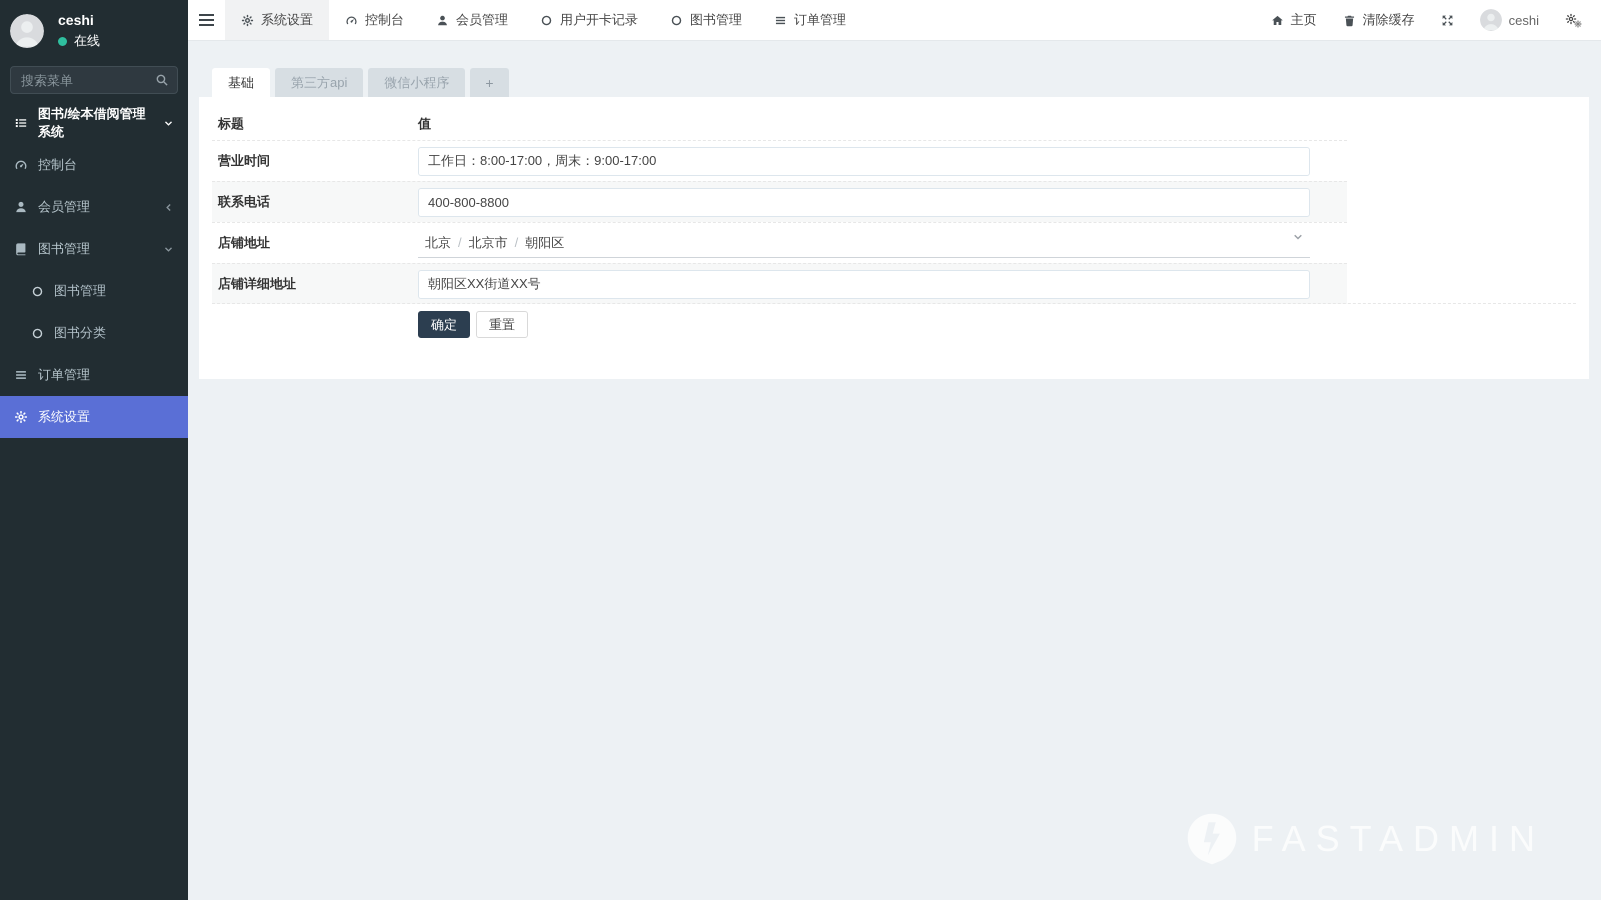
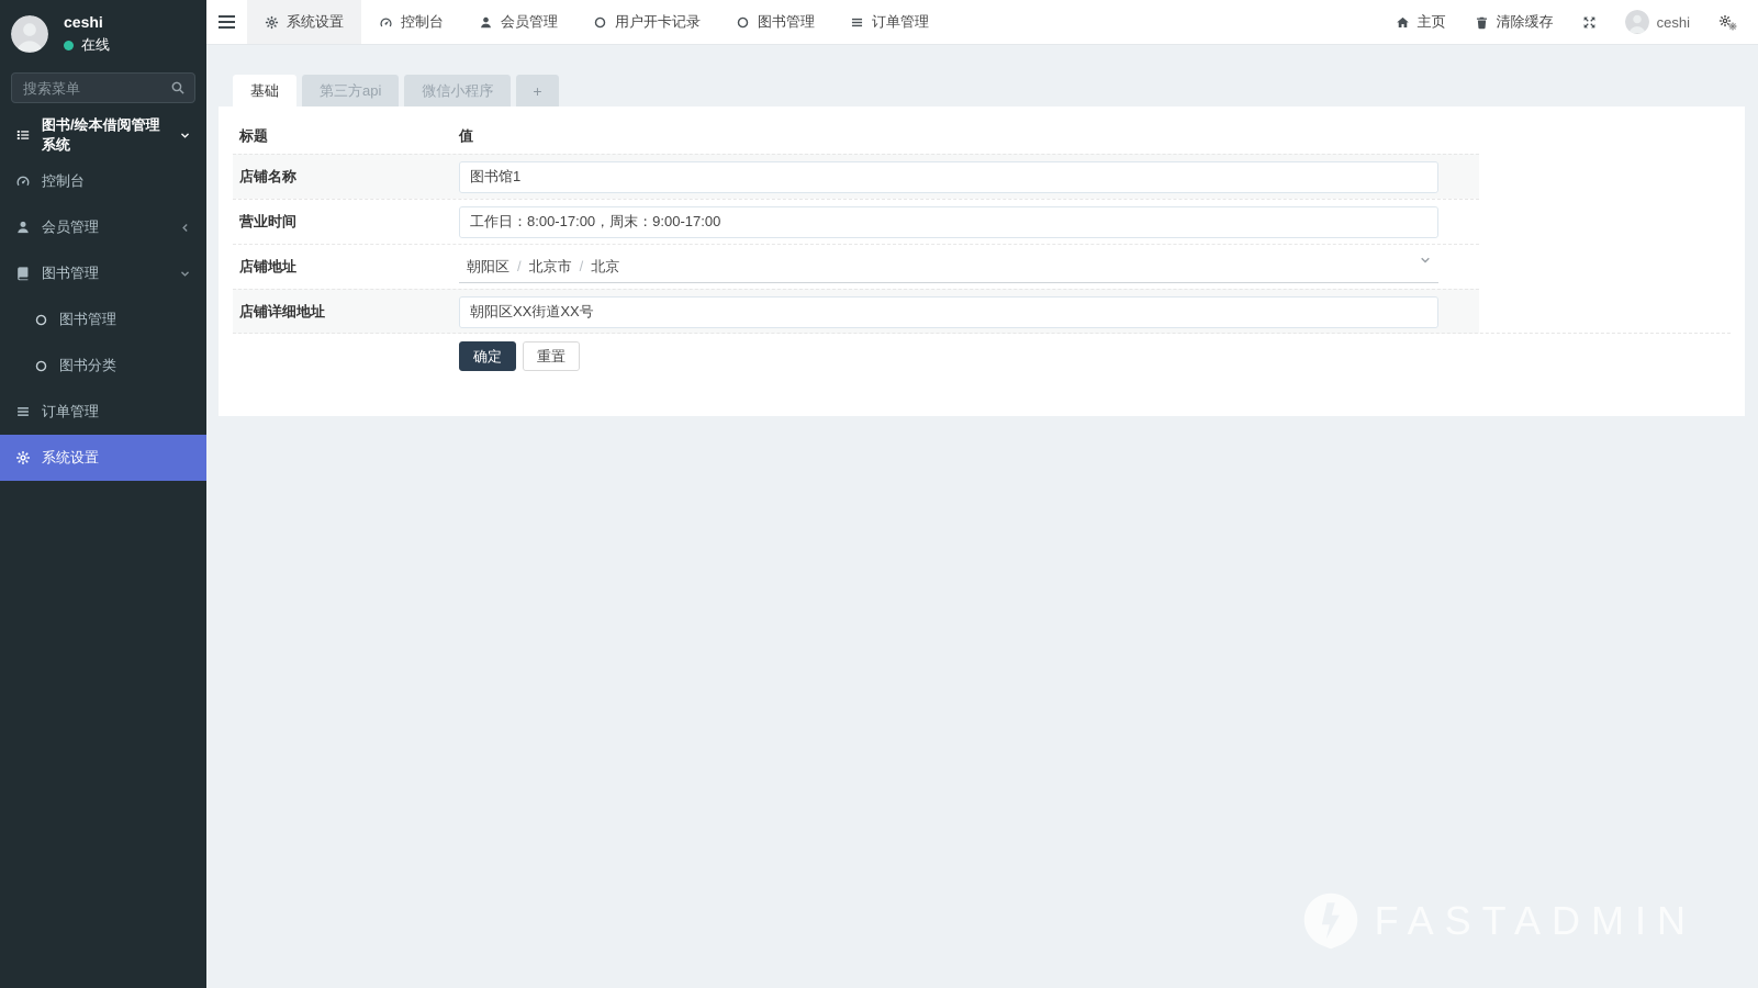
  ceshi
  在线
  搜索菜单
  图书/绘本借阅管理系统
  控制台
  会员管理
  图书管理
  图书管理
  图书分类
  订单管理
  系统设置
  系统设置
  控制台
  会员管理
  用户开卡记录
  图书管理
  订单管理
  主页
  清除缓存
  ceshi
  基础
  第三方api
  微信小程序
  +
  标题
  值
+ 店铺名称
+ 图书馆1
  营业时间
  工作日：8:00-17:00，周末：9:00-17:00
- 联系电话
- 400-800-8800
  店铺地址
- 北京
+ 朝阳区
  /
  北京市
  /
- 朝阳区
+ 北京
  店铺详细地址
  朝阳区XX街道XX号
  确定
  重置
